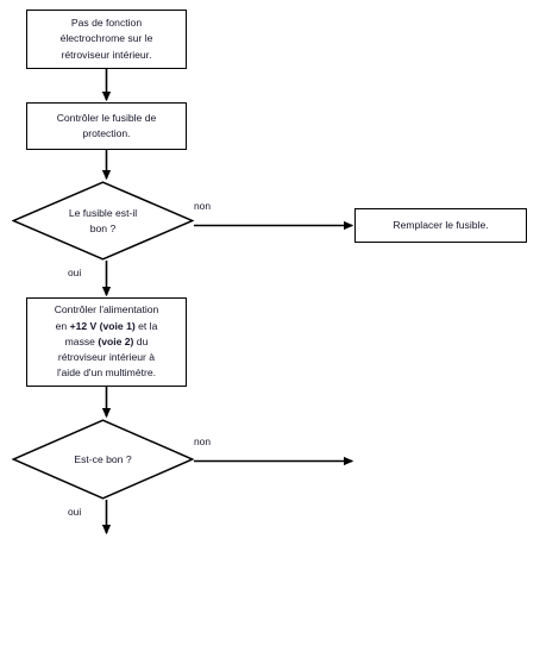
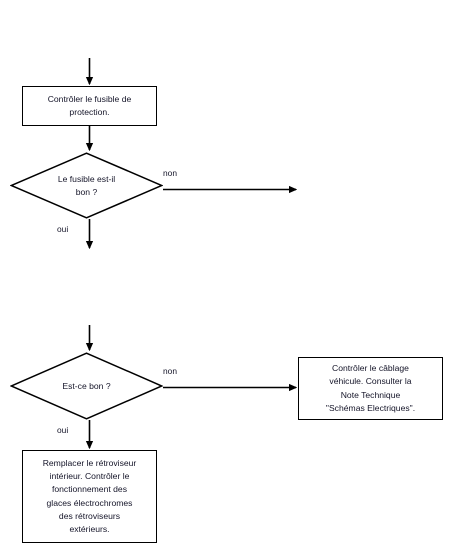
- Pas de fonction
- électrochrome sur le
- rétroviseur intérieur.
  Contrôler le fusible de
  protection.
  Le fusible est-il
  bon ?
- Remplacer le fusible.
- Contrôler l'alimentation
- en +12 V (voie 1) et la
- masse (voie 2) du
- rétroviseur intérieur à
- l'aide d'un multimètre.
  Est-ce bon ?
+ Contrôler le câblage
+ véhicule. Consulter la
+ Note Technique
+ "Schémas Electriques".
+ Remplacer le rétroviseur
+ intérieur. Contrôler le
+ fonctionnement des
+ glaces électrochromes
+ des rétroviseurs
+ extérieurs.
  non
  oui
  non
  oui
